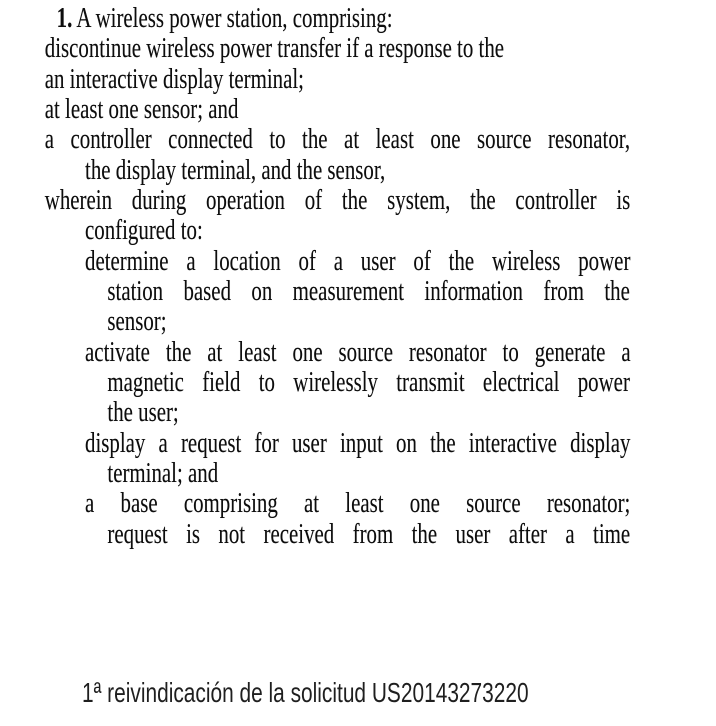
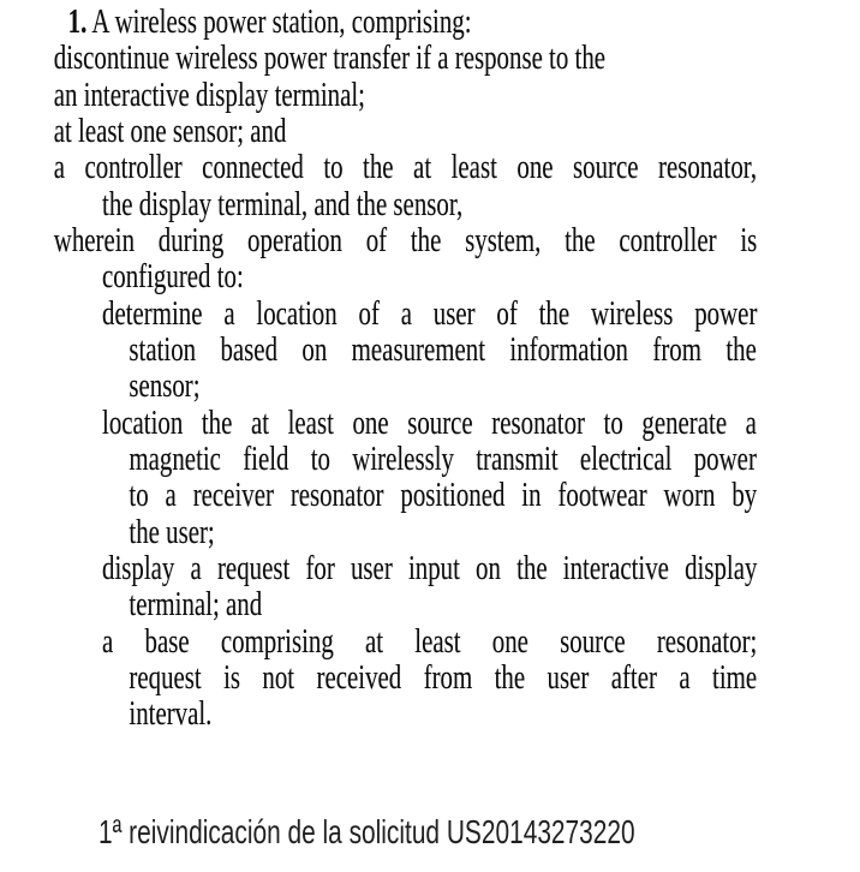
  1. A wireless power station, comprising:
  discontinue wireless power transfer if a response to the
  an interactive display terminal;
  at least one sensor; and
  a controller connected to the at least one source resonator,
  the display terminal, and the sensor,
  wherein during operation of the system, the controller is
  configured to:
  determine a location of a user of the wireless power
  station based on measurement information from the
  sensor;
- activate the at least one source resonator to generate a
+ location the at least one source resonator to generate a
  magnetic field to wirelessly transmit electrical power
+ to a receiver resonator positioned in footwear worn by
  the user;
  display a request for user input on the interactive display
  terminal; and
  a base comprising at least one source resonator;
  request is not received from the user after a time
+ interval.
  1ª reivindicación de la solicitud US20143273220
